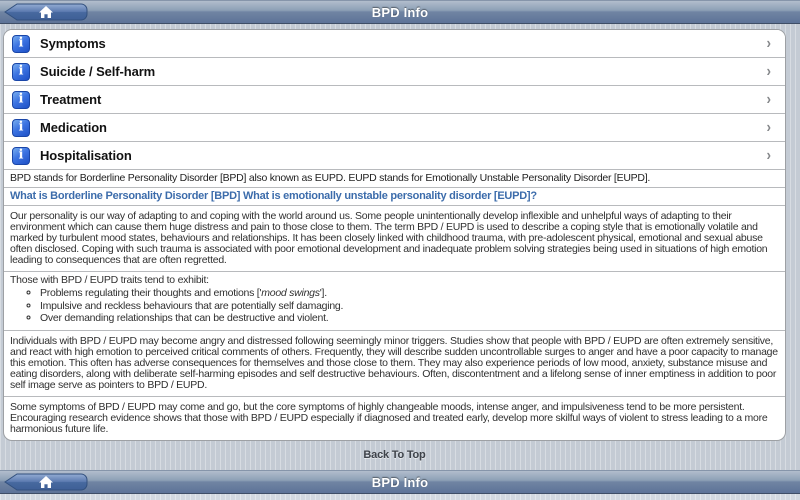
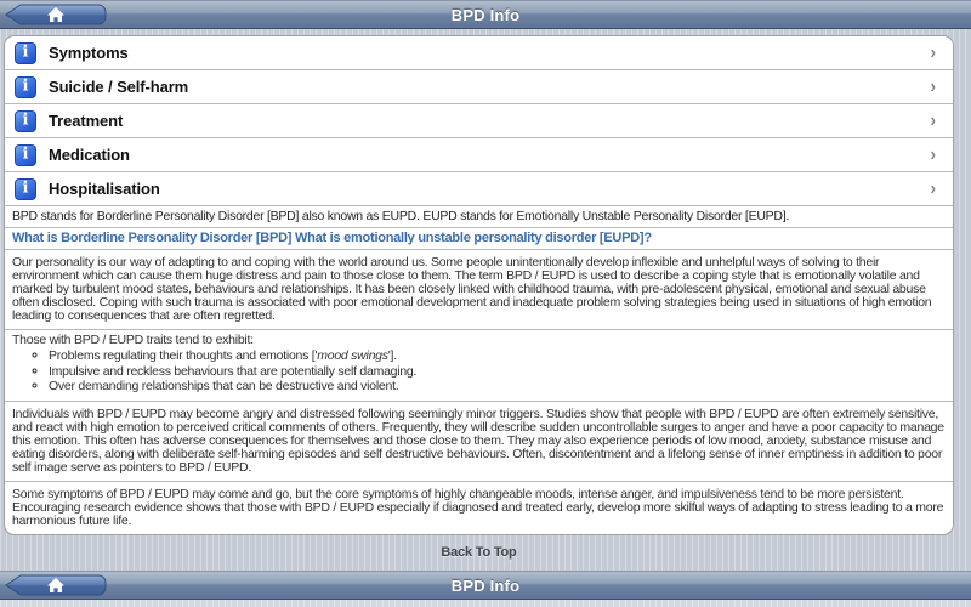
  BPD Info
  i
  Symptoms
  ›
  i
  Suicide / Self-harm
  ›
  i
  Treatment
  ›
  i
  Medication
  ›
  i
  Hospitalisation
  ›
  BPD stands for Borderline Personality Disorder [BPD] also known as EUPD. EUPD stands for Emotionally Unstable Personality Disorder [EUPD].
  What is Borderline Personality Disorder [BPD] What is emotionally unstable personality disorder [EUPD]?
- Our personality is our way of adapting to and coping with the world around us. Some people unintentionally develop inflexible and unhelpful ways of adapting to their environment which can cause them huge distress and pain to those close to them. The term BPD / EUPD is used to describe a coping style that is emotionally volatile and marked by turbulent mood states, behaviours and relationships. It has been closely linked with childhood trauma, with pre-adolescent physical, emotional and sexual abuse often disclosed. Coping with such trauma is associated with poor emotional development and inadequate problem solving strategies being used in situations of high emotion leading to consequences that are often regretted.
+ Our personality is our way of adapting to and coping with the world around us. Some people unintentionally develop inflexible and unhelpful ways of solving to their environment which can cause them huge distress and pain to those close to them. The term BPD / EUPD is used to describe a coping style that is emotionally volatile and marked by turbulent mood states, behaviours and relationships. It has been closely linked with childhood trauma, with pre-adolescent physical, emotional and sexual abuse often disclosed. Coping with such trauma is associated with poor emotional development and inadequate problem solving strategies being used in situations of high emotion leading to consequences that are often regretted.
  Those with BPD / EUPD traits tend to exhibit:
  Problems regulating their thoughts and emotions ['mood swings'].
  Impulsive and reckless behaviours that are potentially self damaging.
  Over demanding relationships that can be destructive and violent.
  Individuals with BPD / EUPD may become angry and distressed following seemingly minor triggers. Studies show that people with BPD / EUPD are often extremely sensitive, and react with high emotion to perceived critical comments of others. Frequently, they will describe sudden uncontrollable surges to anger and have a poor capacity to manage this emotion. This often has adverse consequences for themselves and those close to them. They may also experience periods of low mood, anxiety, substance misuse and eating disorders, along with deliberate self-harming episodes and self destructive behaviours. Often, discontentment and a lifelong sense of inner emptiness in addition to poor self image serve as pointers to BPD / EUPD.
- Some symptoms of BPD / EUPD may come and go, but the core symptoms of highly changeable moods, intense anger, and impulsiveness tend to be more persistent. Encouraging research evidence shows that those with BPD / EUPD especially if diagnosed and treated early, develop more skilful ways of violent to stress leading to a more harmonious future life.
+ Some symptoms of BPD / EUPD may come and go, but the core symptoms of highly changeable moods, intense anger, and impulsiveness tend to be more persistent. Encouraging research evidence shows that those with BPD / EUPD especially if diagnosed and treated early, develop more skilful ways of adapting to stress leading to a more harmonious future life.
  Back To Top
  BPD Info
